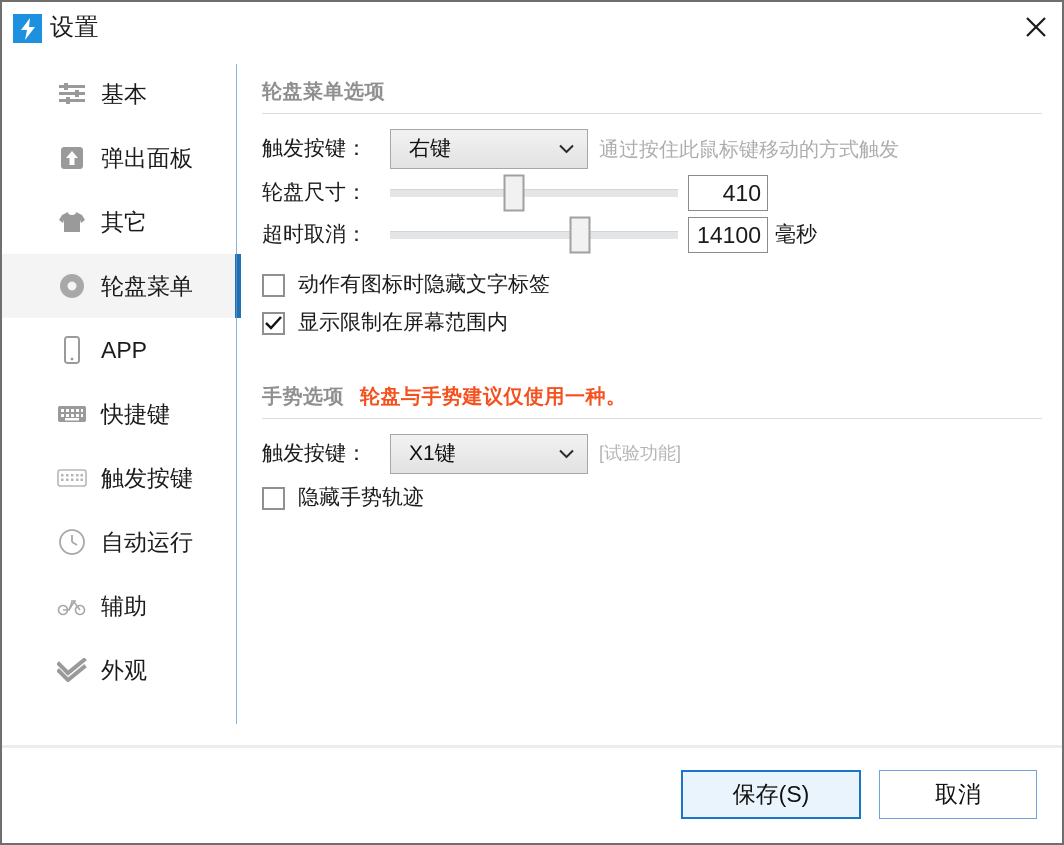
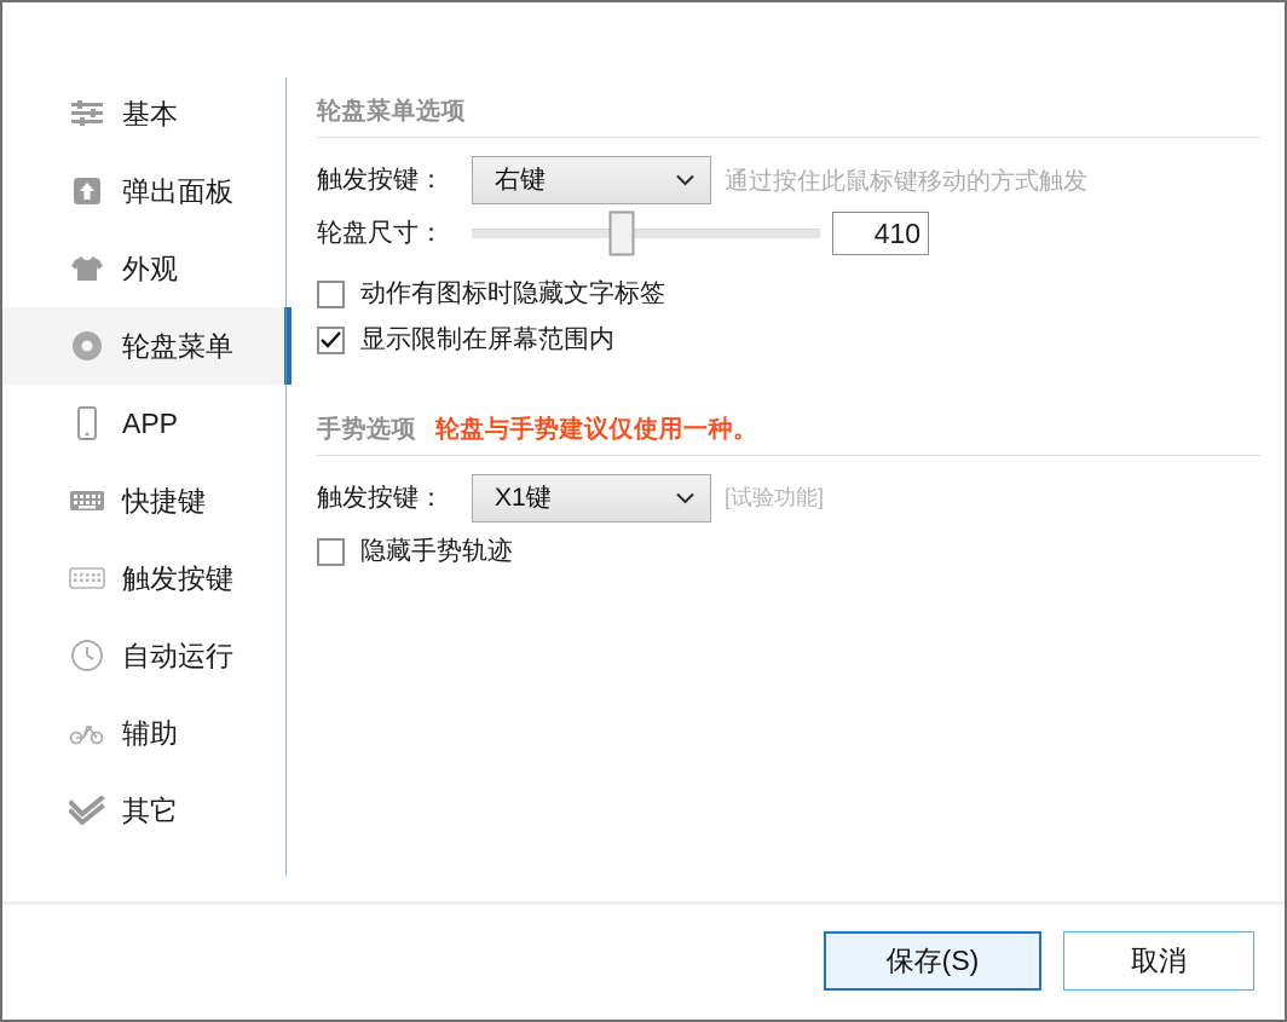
- 设置
  基本
  弹出面板
- 其它
+ 外观
  轮盘菜单
  APP
  快捷键
  触发按键
  自动运行
  辅助
- 外观
+ 其它
  轮盘菜单选项
  触发按键：
  右键
  通过按住此鼠标键移动的方式触发
  轮盘尺寸：
  410
- 超时取消：
- 14100
- 毫秒
  动作有图标时隐藏文字标签
  显示限制在屏幕范围内
  手势选项
  轮盘与手势建议仅使用一种。
  触发按键：
  X1键
  [试验功能]
  隐藏手势轨迹
  保存(S)
  取消
